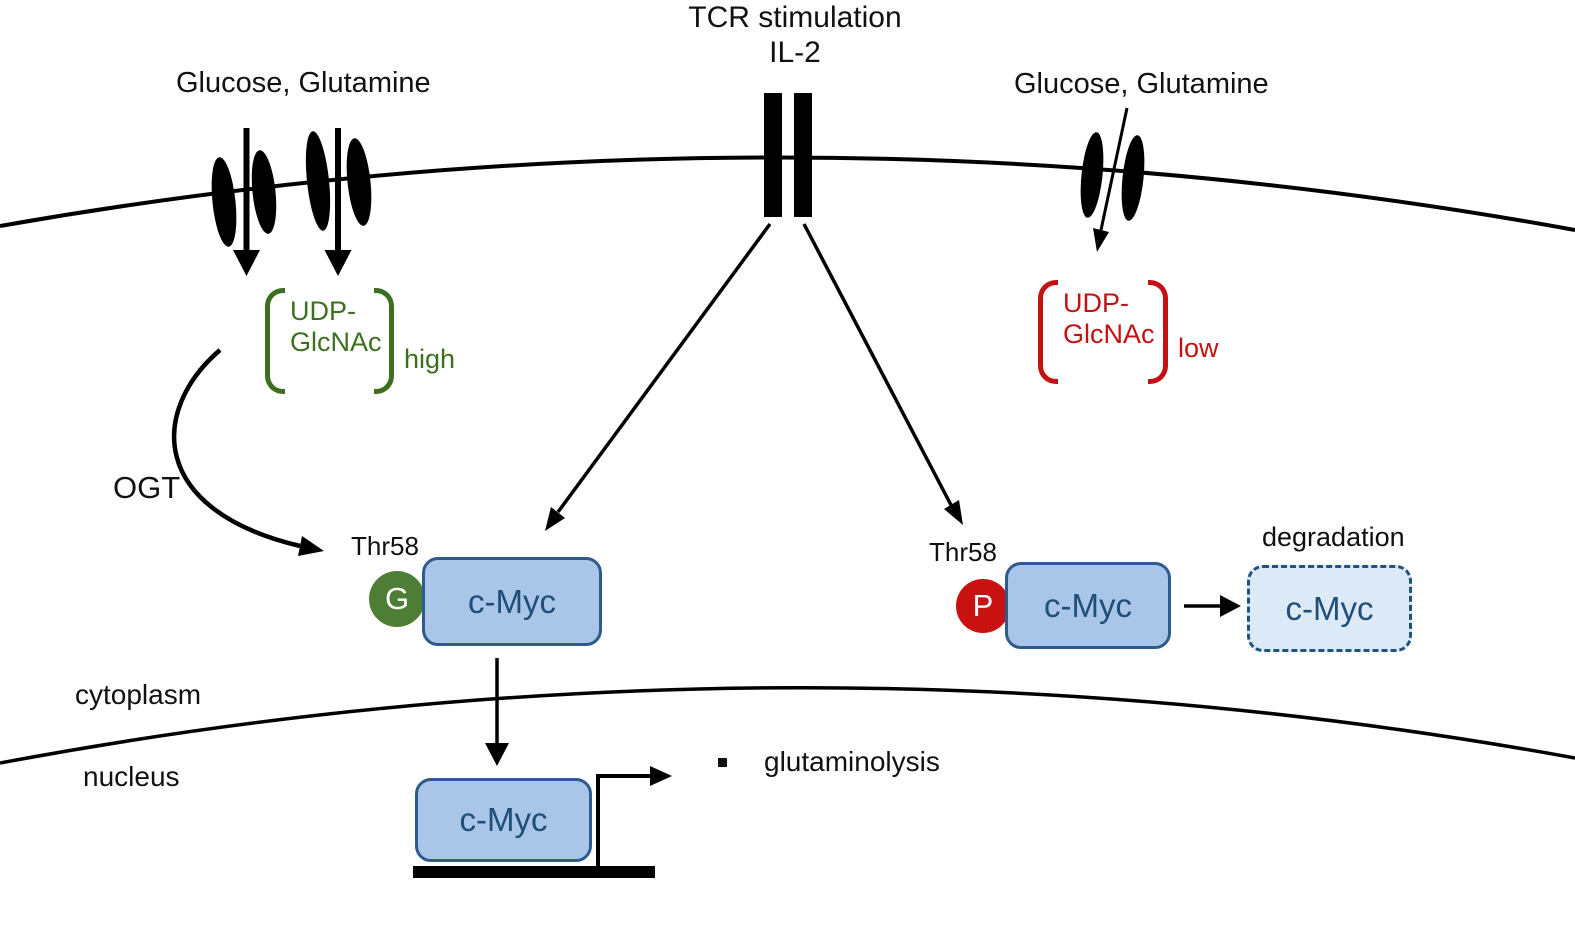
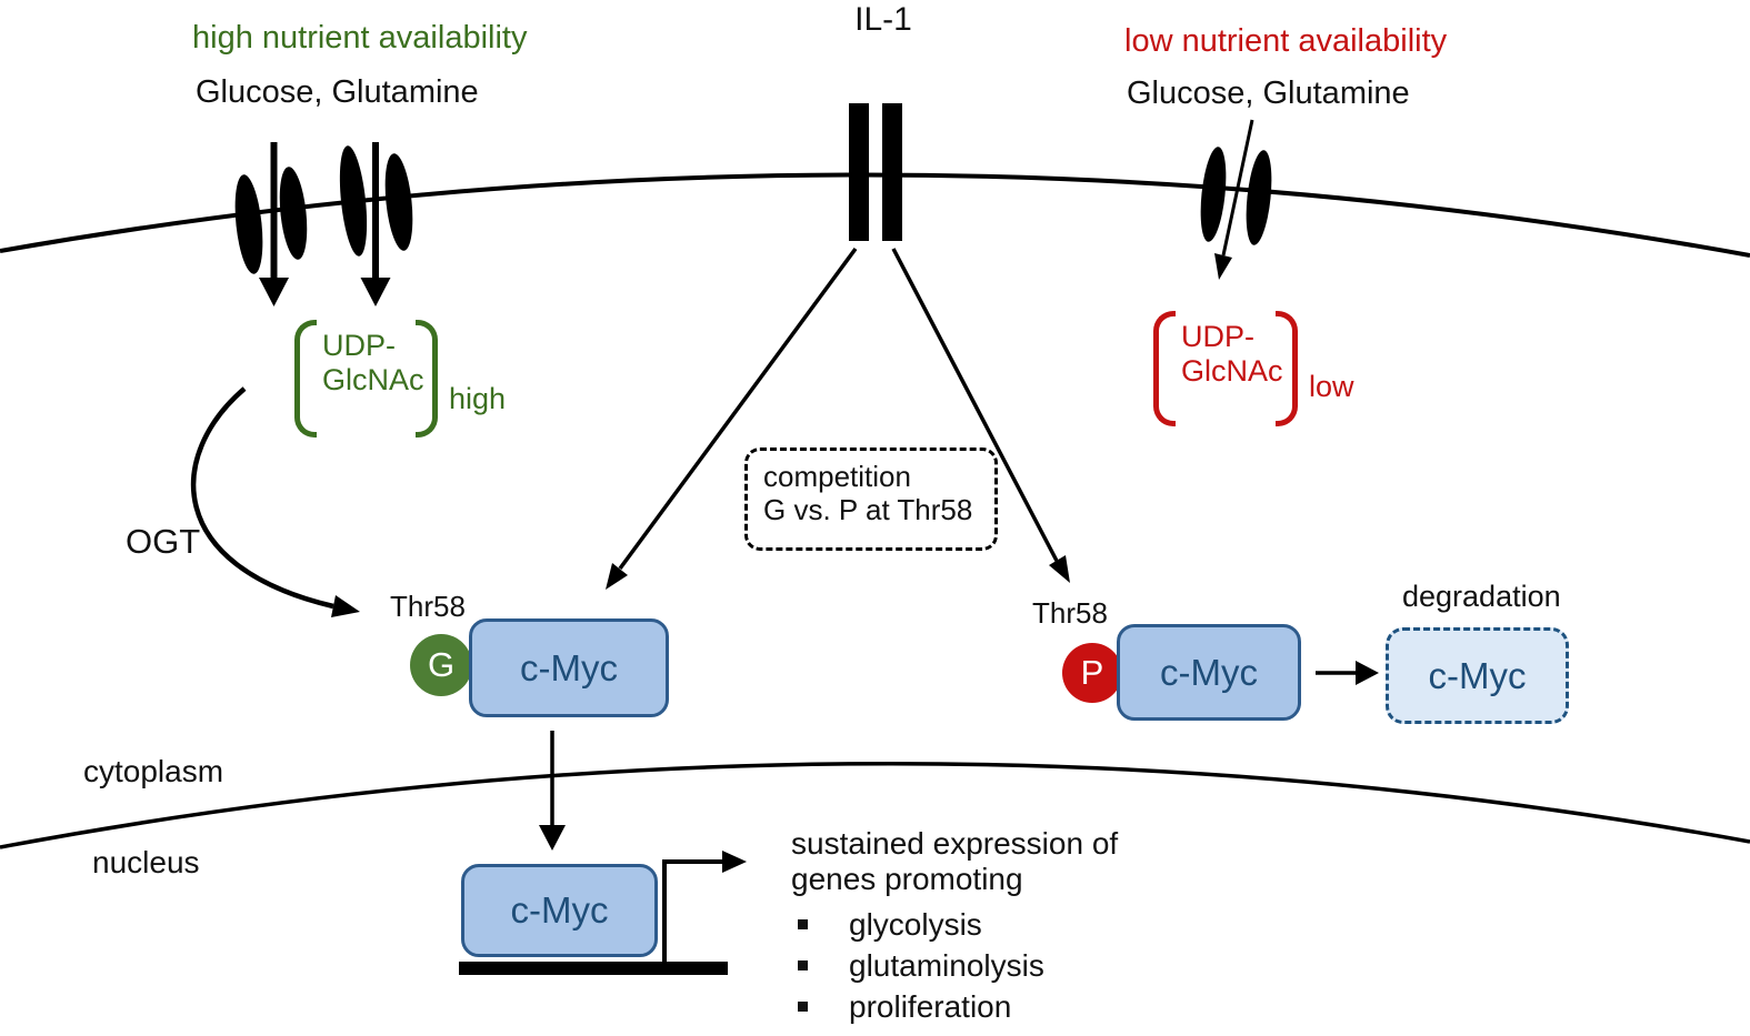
+ high nutrient availability
  Glucose, Glutamine
- TCR stimulation
- IL-2
+ IL-1
+ low nutrient availability
  Glucose, Glutamine
  UDP-
  GlcNAc
  high
  UDP-
  GlcNAc
  low
  OGT
+ competition
+ G vs. P at Thr58
  Thr58
  G
  c-Myc
  Thr58
  P
  c-Myc
  degradation
  c-Myc
  cytoplasm
  nucleus
  c-Myc
+ sustained expression of
+ genes promoting
+ glycolysis
  glutaminolysis
+ proliferation
